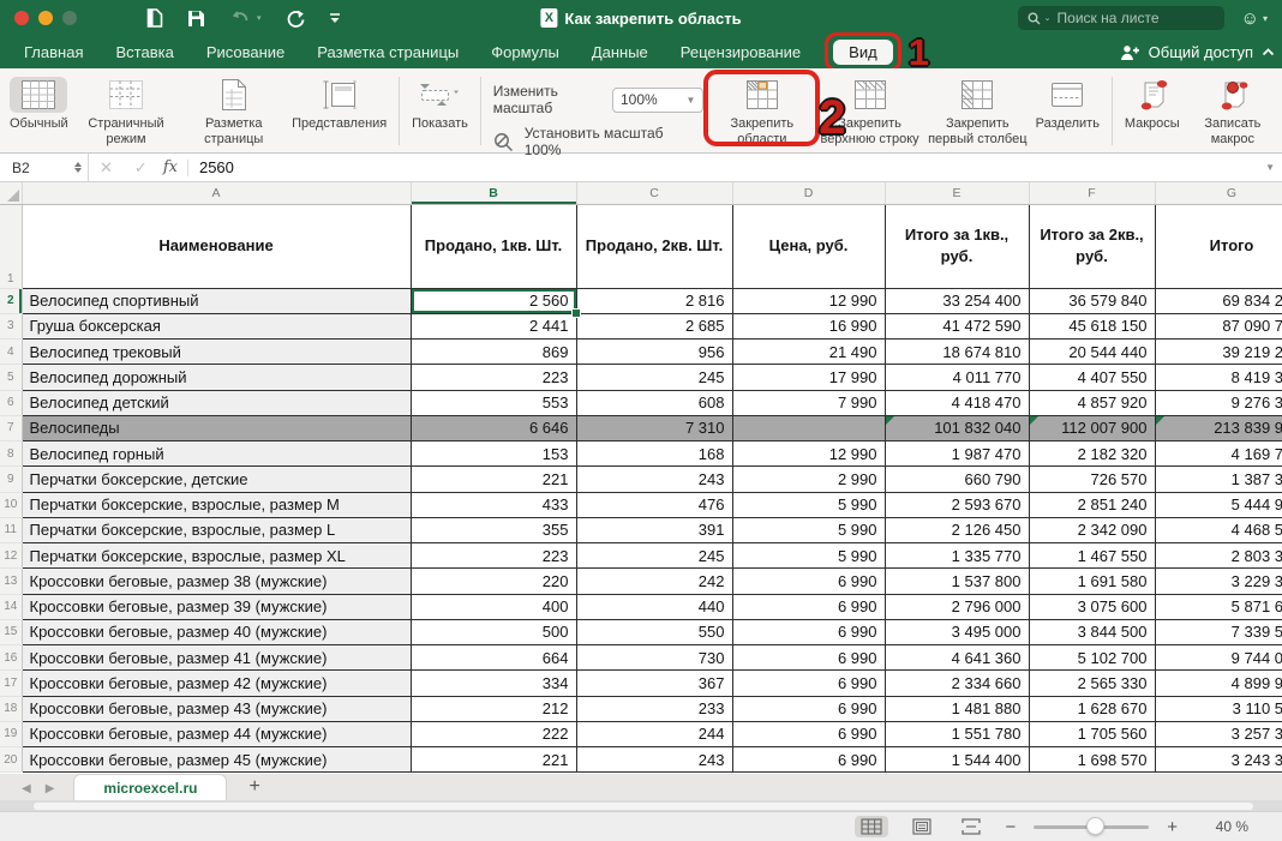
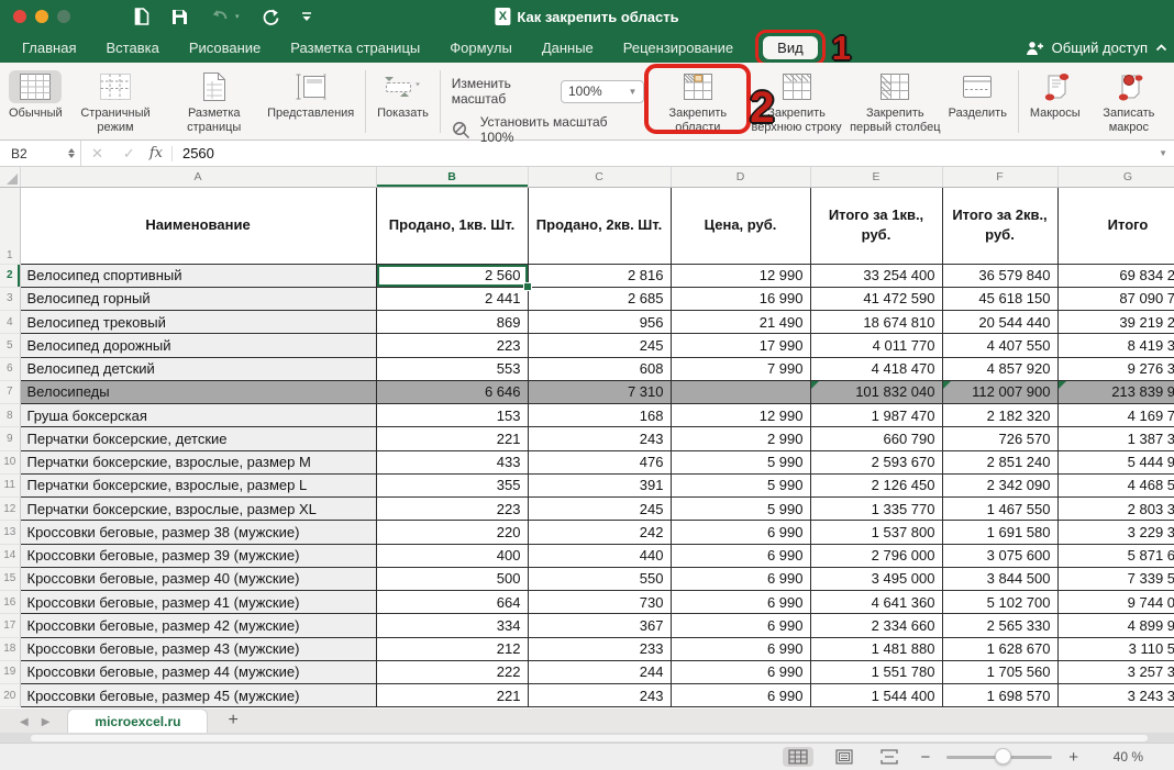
  X
  Как закрепить область
- Поиск на листе
- ☺
- ▾
  Главная
  Вставка
  Рисование
  Разметка страницы
  Формулы
  Данные
  Рецензирование
  Вид
  1
  Общий доступ
  Обычный
  Страничный режим
  Разметка страницы
  Представления
  Показать
  Изменить масштаб
  100%
  ▼
  Установить масштаб 100%
  Закрепить области
  2
  Закрепить верхнюю строку
  Закрепить первый столбец
  Разделить
  Макросы
  Записать макрос
  B2
  ✕
  ✓
  fx
  2560
  ▼
  	A	B	C	D	E	F	G
  1	Наименование	Продано, 1кв. Шт.	Продано, 2кв. Шт.	Цена, руб.	Итого за 1кв., руб.	Итого за 2кв., руб.	Итого
  2	Велосипед спортивный	2 560	2 816	12 990	33 254 400	36 579 840	69 834 2
- 3	Груша боксерская	2 441	2 685	16 990	41 472 590	45 618 150	87 090 7
+ 3	Велосипед горный	2 441	2 685	16 990	41 472 590	45 618 150	87 090 7
  4	Велосипед трековый	869	956	21 490	18 674 810	20 544 440	39 219 2
  5	Велосипед дорожный	223	245	17 990	4 011 770	4 407 550	8 419 3
  6	Велосипед детский	553	608	7 990	4 418 470	4 857 920	9 276 3
  7	Велосипеды	6 646	7 310		101 832 040	112 007 900	213 839 9
- 8	Велосипед горный	153	168	12 990	1 987 470	2 182 320	4 169 7
+ 8	Груша боксерская	153	168	12 990	1 987 470	2 182 320	4 169 7
  9	Перчатки боксерские, детские	221	243	2 990	660 790	726 570	1 387 3
  10	Перчатки боксерские, взрослые, размер M	433	476	5 990	2 593 670	2 851 240	5 444 9
  11	Перчатки боксерские, взрослые, размер L	355	391	5 990	2 126 450	2 342 090	4 468 5
  12	Перчатки боксерские, взрослые, размер XL	223	245	5 990	1 335 770	1 467 550	2 803 3
  13	Кроссовки беговые, размер 38 (мужские)	220	242	6 990	1 537 800	1 691 580	3 229 3
  14	Кроссовки беговые, размер 39 (мужские)	400	440	6 990	2 796 000	3 075 600	5 871 6
  15	Кроссовки беговые, размер 40 (мужские)	500	550	6 990	3 495 000	3 844 500	7 339 5
  16	Кроссовки беговые, размер 41 (мужские)	664	730	6 990	4 641 360	5 102 700	9 744 0
  17	Кроссовки беговые, размер 42 (мужские)	334	367	6 990	2 334 660	2 565 330	4 899 9
  18	Кроссовки беговые, размер 43 (мужские)	212	233	6 990	1 481 880	1 628 670	3 110 5
  19	Кроссовки беговые, размер 44 (мужские)	222	244	6 990	1 551 780	1 705 560	3 257 3
  20	Кроссовки беговые, размер 45 (мужские)	221	243	6 990	1 544 400	1 698 570	3 243 3
  ◀
  ▶
  microexcel.ru
  +
  −
  +
  40 %
